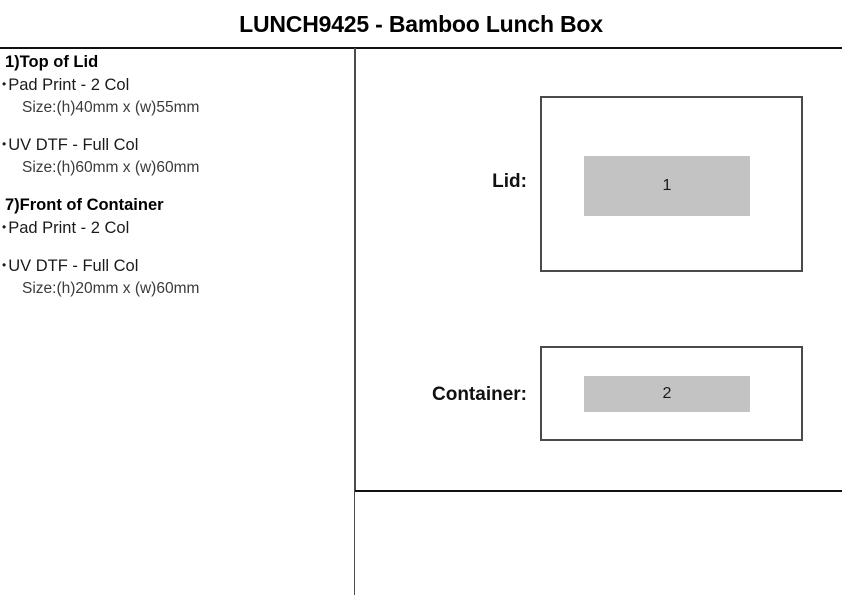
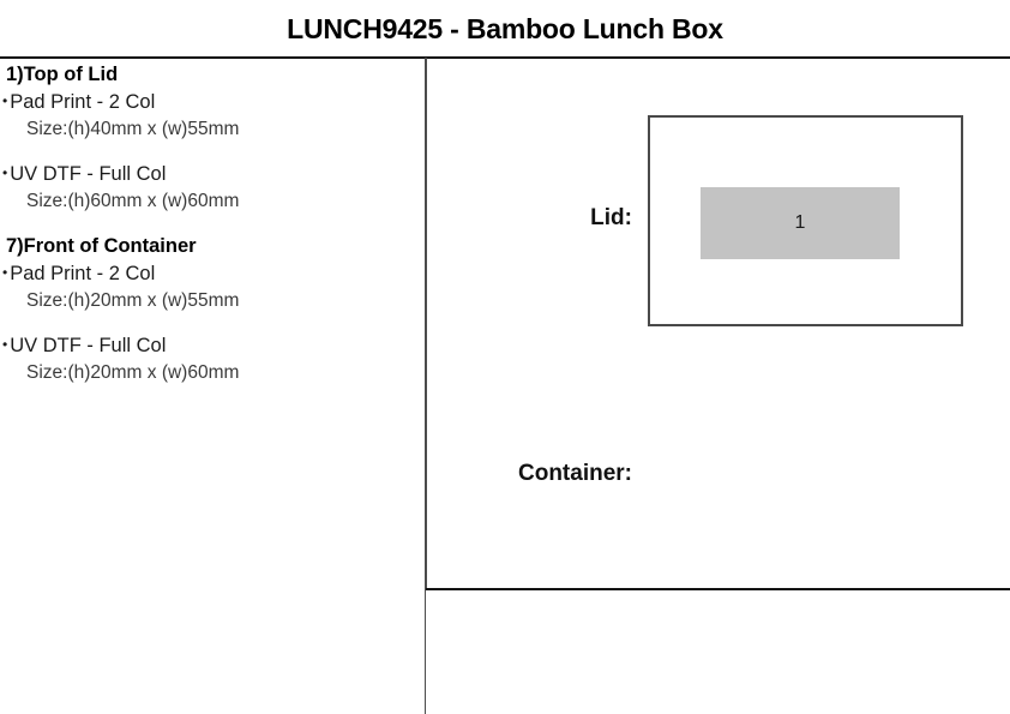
  LUNCH9425 - Bamboo Lunch Box
  1)Top of Lid
  • Pad Print - 2 Col
  Size:(h)40mm x (w)55mm
  • UV DTF - Full Col
  Size:(h)60mm x (w)60mm
  7)Front of Container
  • Pad Print - 2 Col
+ Size:(h)20mm x (w)55mm
  • UV DTF - Full Col
  Size:(h)20mm x (w)60mm
  Lid:
  1
  Container:
- 2
